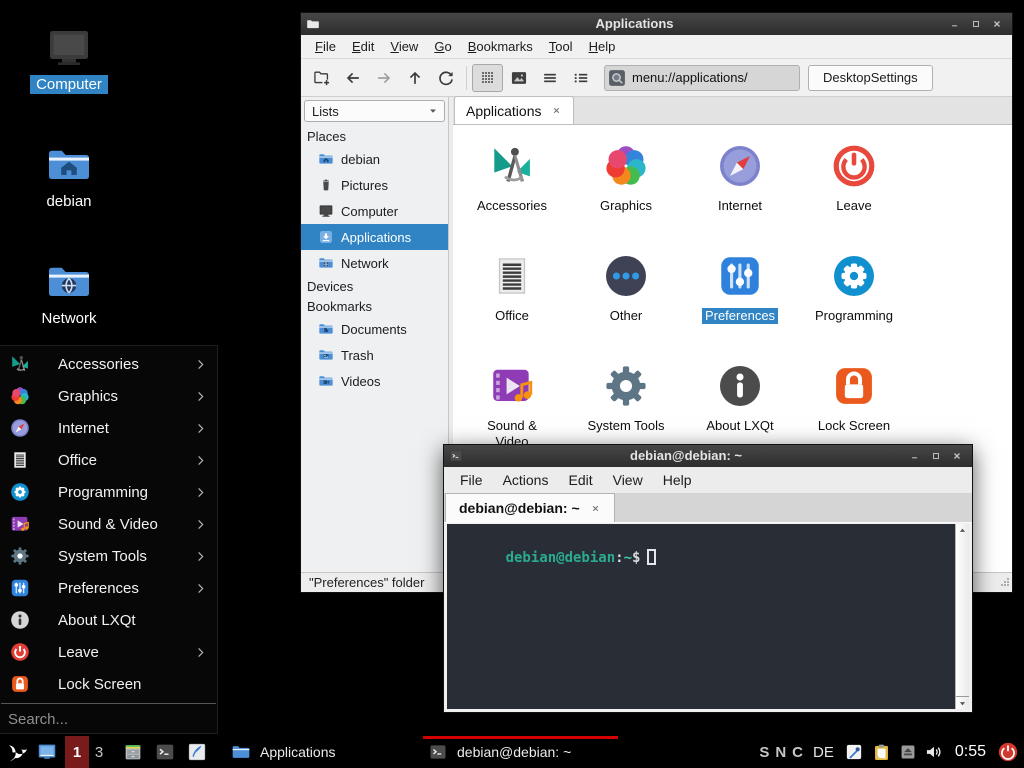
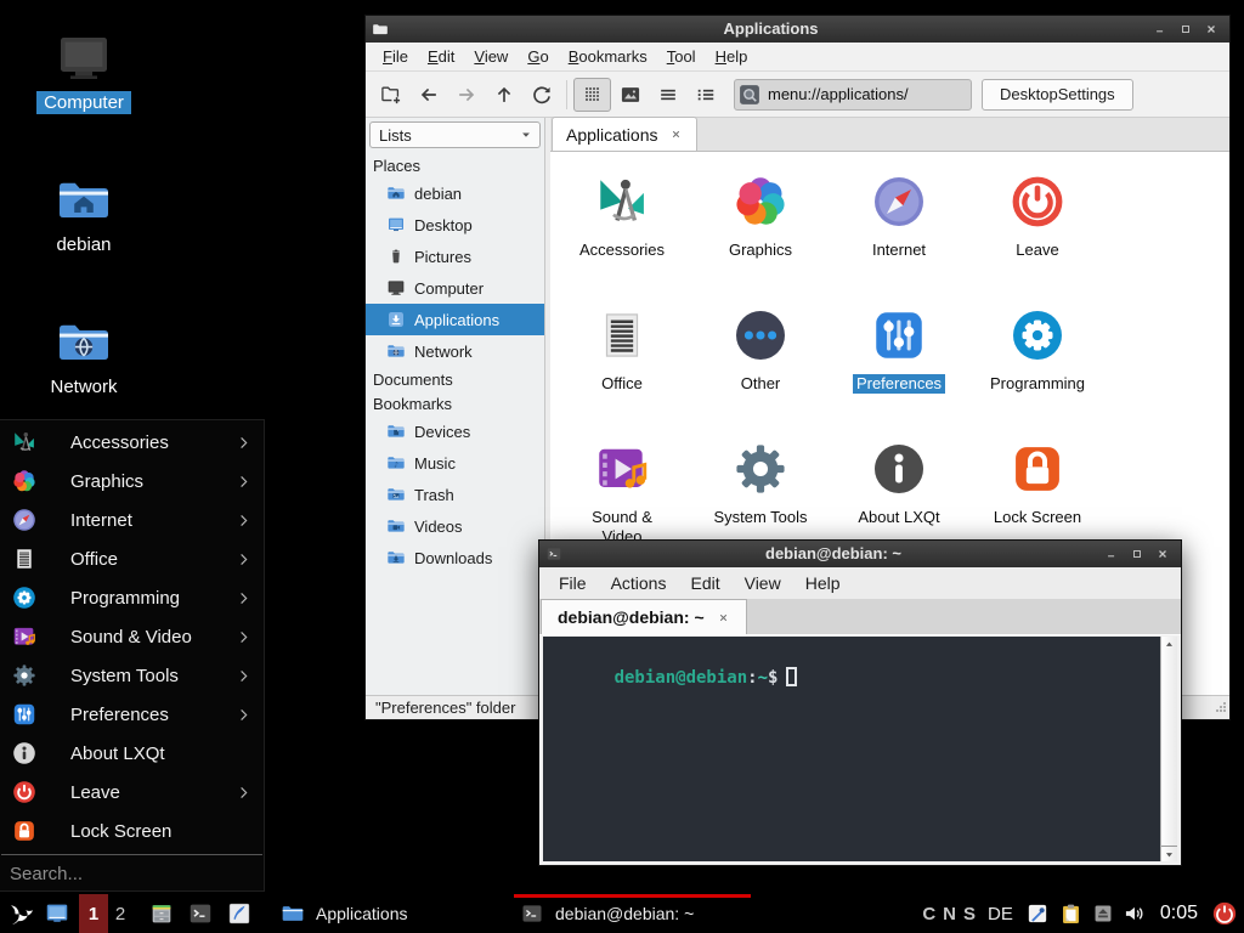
  Computer
  debian
  Network
  Applications
  File
  Edit
  View
  Go
  Bookmarks
  Tool
  Help
  menu://applications/
  DesktopSettings
  Lists
  Places
  debian
+ Desktop
  Pictures
  Computer
  Applications
  Network
- Devices
+ Documents
  Bookmarks
- Documents
+ Devices
+ Music
  Trash
  Videos
+ Downloads
  Applications
  Accessories
  Graphics
  Internet
  Leave
  Office
  Other
  Preferences
  Programming
  Sound & Video
  System Tools
  About LXQt
  Lock Screen
  "Preferences" folder
  debian@debian: ~
  File
  Actions
  Edit
  View
  Help
  debian@debian: ~
  debian@debian:~$
  Accessories
  Graphics
  Internet
  Office
  Programming
  Sound & Video
  System Tools
  Preferences
  About LXQt
  Leave
  Lock Screen
  Search...
  1
- 3
+ 2
  Applications
  debian@debian: ~
- S
+ C
  N
- C
+ S
  DE
- 0:55
+ 0:05
